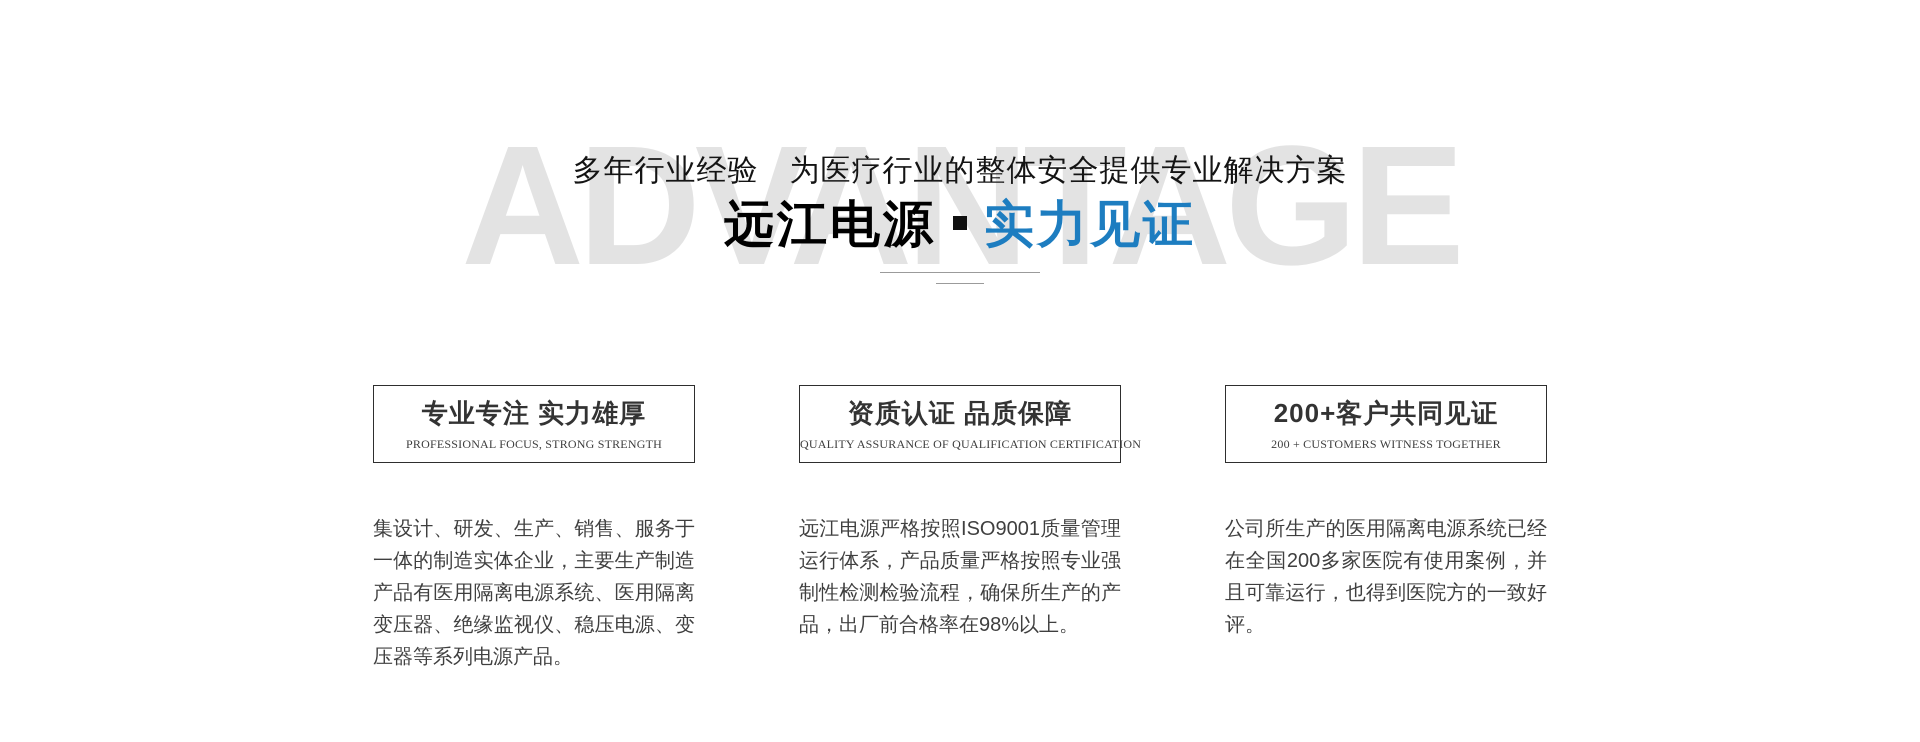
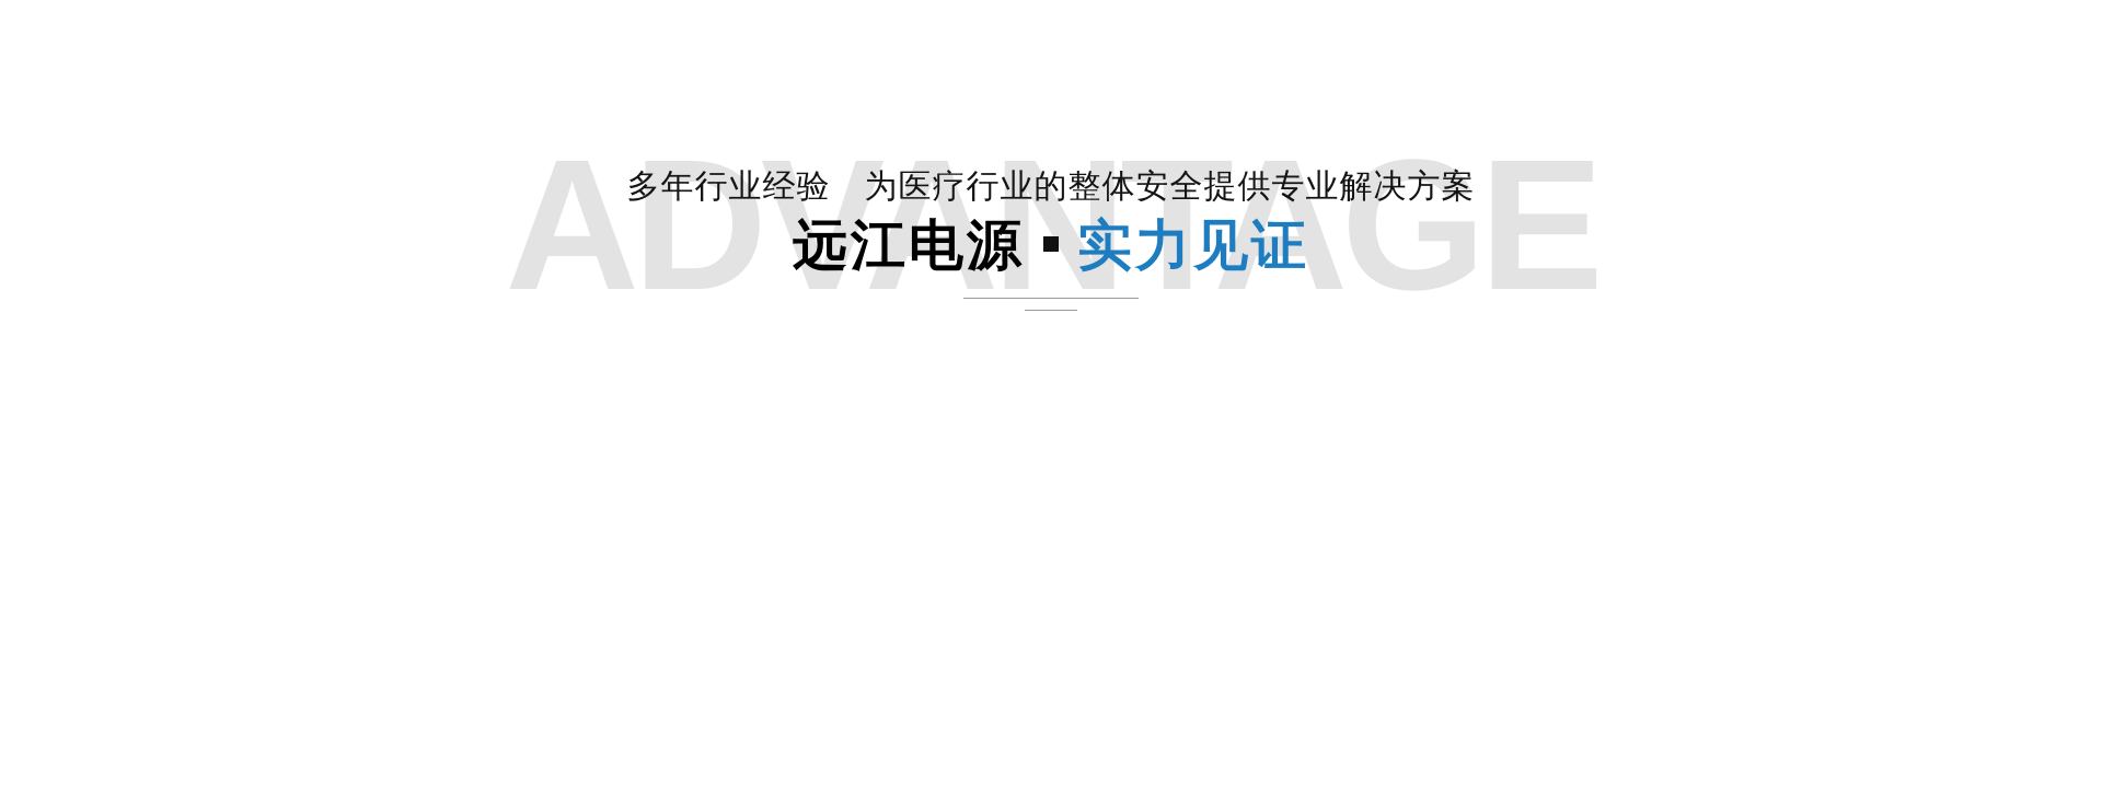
  ADVANTAGE
  多年行业经验 为医疗行业的整体安全提供专业解决方案
  远江电源 实力见证
- 专业专注 实力雄厚
- PROFESSIONAL FOCUS, STRONG STRENGTH
- 集设计、研发、生产、销售、服务于一体的制造实体企业，主要生产制造产品有医用隔离电源系统、医用隔离变压器、绝缘监视仪、稳压电源、变压器等系列电源产品。
- 资质认证 品质保障
- QUALITY ASSURANCE OF QUALIFICATION CERTIFICATION
- 远江电源严格按照ISO9001质量管理运行体系，产品质量严格按照专业强制性检测检验流程，确保所生产的产品，出厂前合格率在98%以上。
- 200+客户共同见证
- 200 + CUSTOMERS WITNESS TOGETHER
- 公司所生产的医用隔离电源系统已经在全国200多家医院有使用案例，并且可靠运行，也得到医院方的一致好评。
